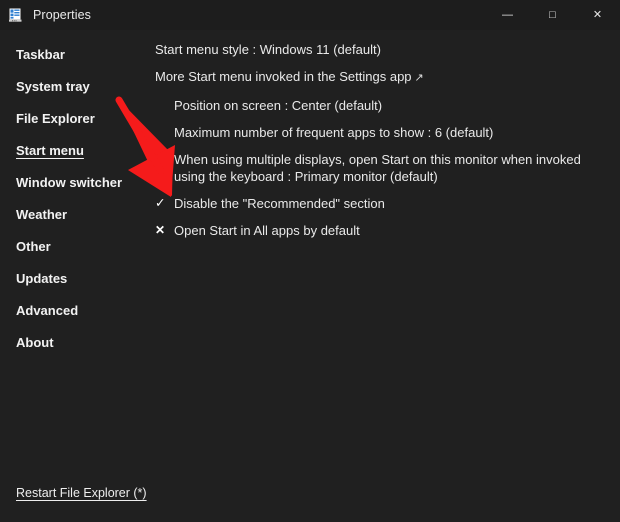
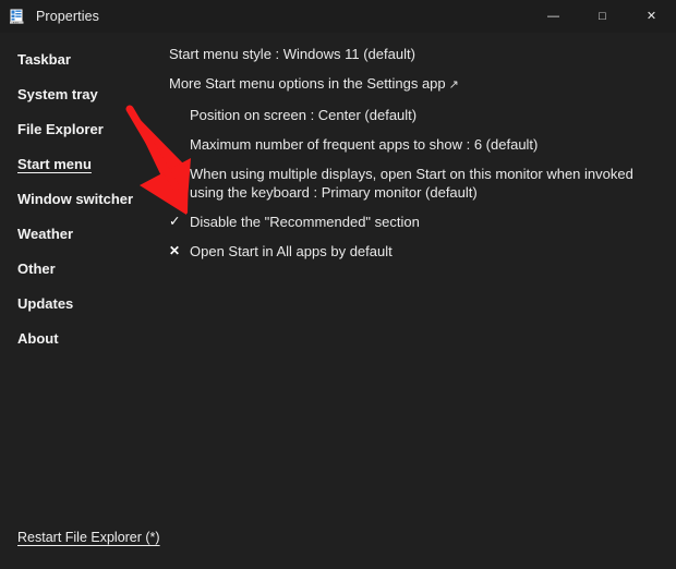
  Properties
  —
  □
  ✕
  Taskbar
  System tray
  File Explorer
  Start menu
  Window switcher
  Weather
  Other
  Updates
- Advanced
  About
  Start menu style : Windows 11 (default)
- More Start menu invoked in the Settings app ↗
+ More Start menu options in the Settings app ↗
  Position on screen : Center (default)
  Maximum number of frequent apps to show : 6 (default)
  When using multiple displays, open Start on this monitor when invoked using the keyboard : Primary monitor (default)
  ✓
  Disable the "Recommended" section
  ✕
  Open Start in All apps by default
  Restart File Explorer (*)
